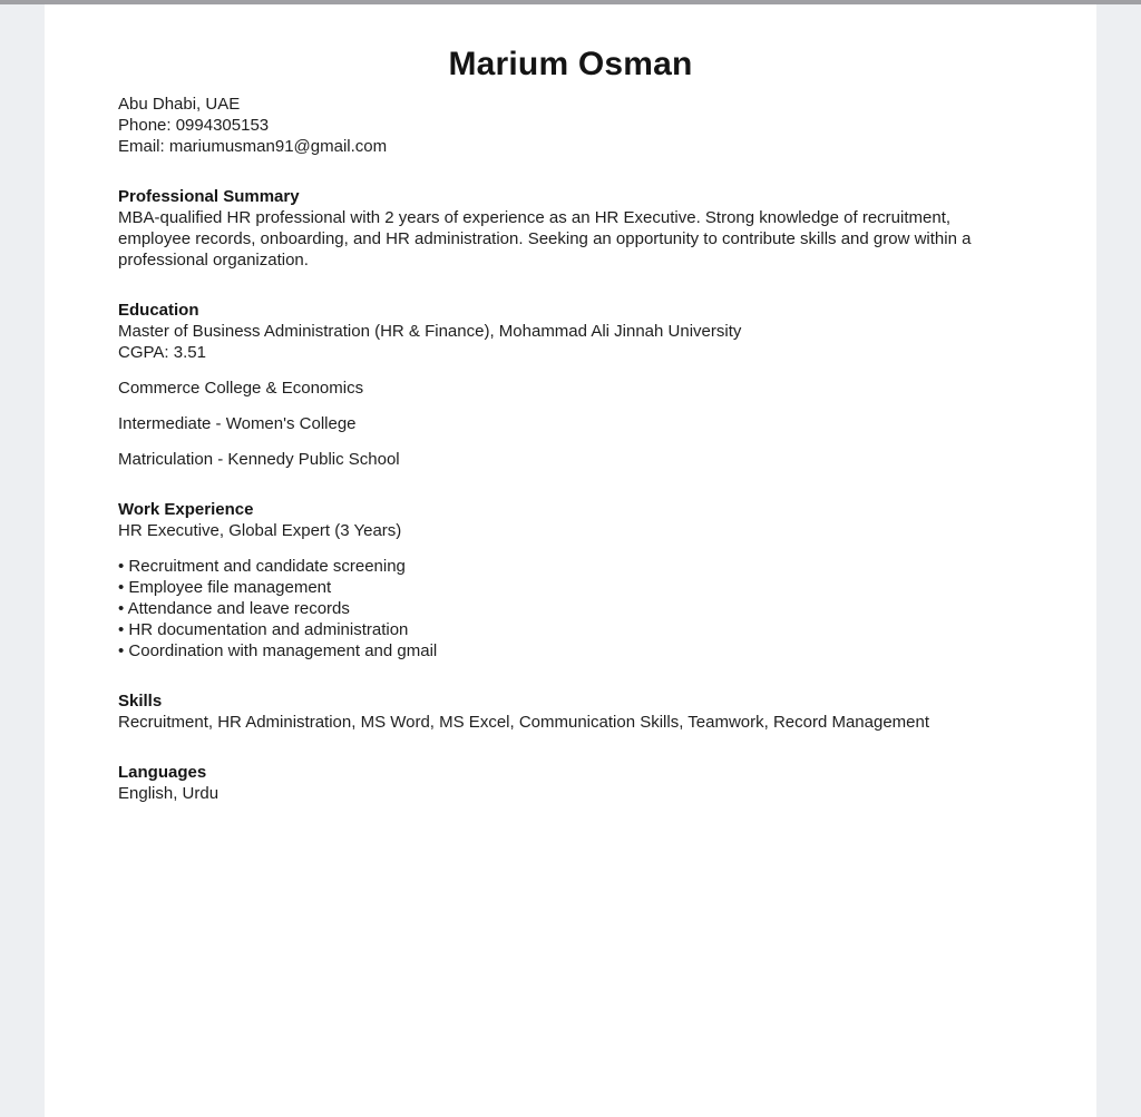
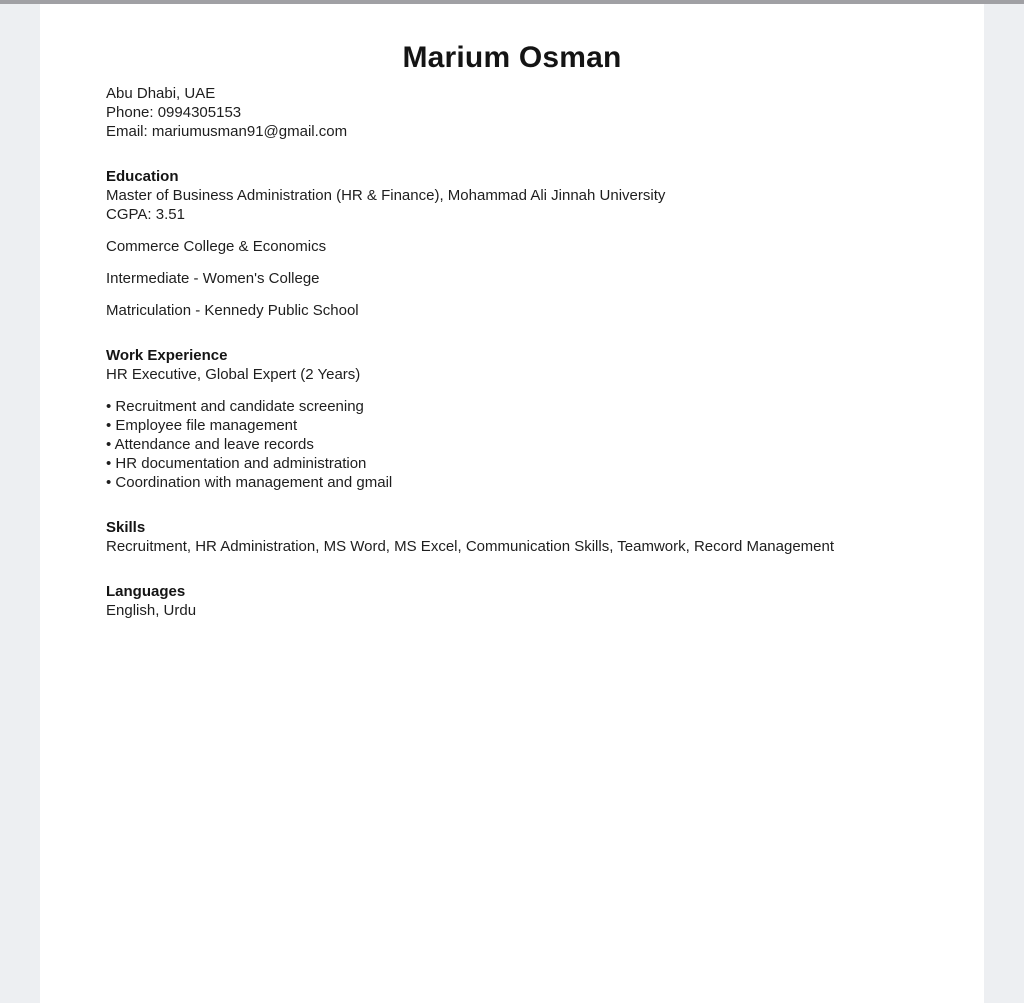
  Marium Osman
  Abu Dhabi, UAE
  Phone: 0994305153
  Email: mariumusman91@gmail.com
- Professional Summary
- MBA-qualified HR professional with 2 years of experience as an HR Executive. Strong knowledge of recruitment, employee records, onboarding, and HR administration. Seeking an opportunity to contribute skills and grow within a professional organization.
  Education
  Master of Business Administration (HR & Finance), Mohammad Ali Jinnah University
  CGPA: 3.51
  Commerce College & Economics
  Intermediate - Women's College
  Matriculation - Kennedy Public School
  Work Experience
- HR Executive, Global Expert (3 Years)
+ HR Executive, Global Expert (2 Years)
  • Recruitment and candidate screening
  • Employee file management
  • Attendance and leave records
  • HR documentation and administration
  • Coordination with management and gmail
  Skills
  Recruitment, HR Administration, MS Word, MS Excel, Communication Skills, Teamwork, Record Management
  Languages
  English, Urdu
